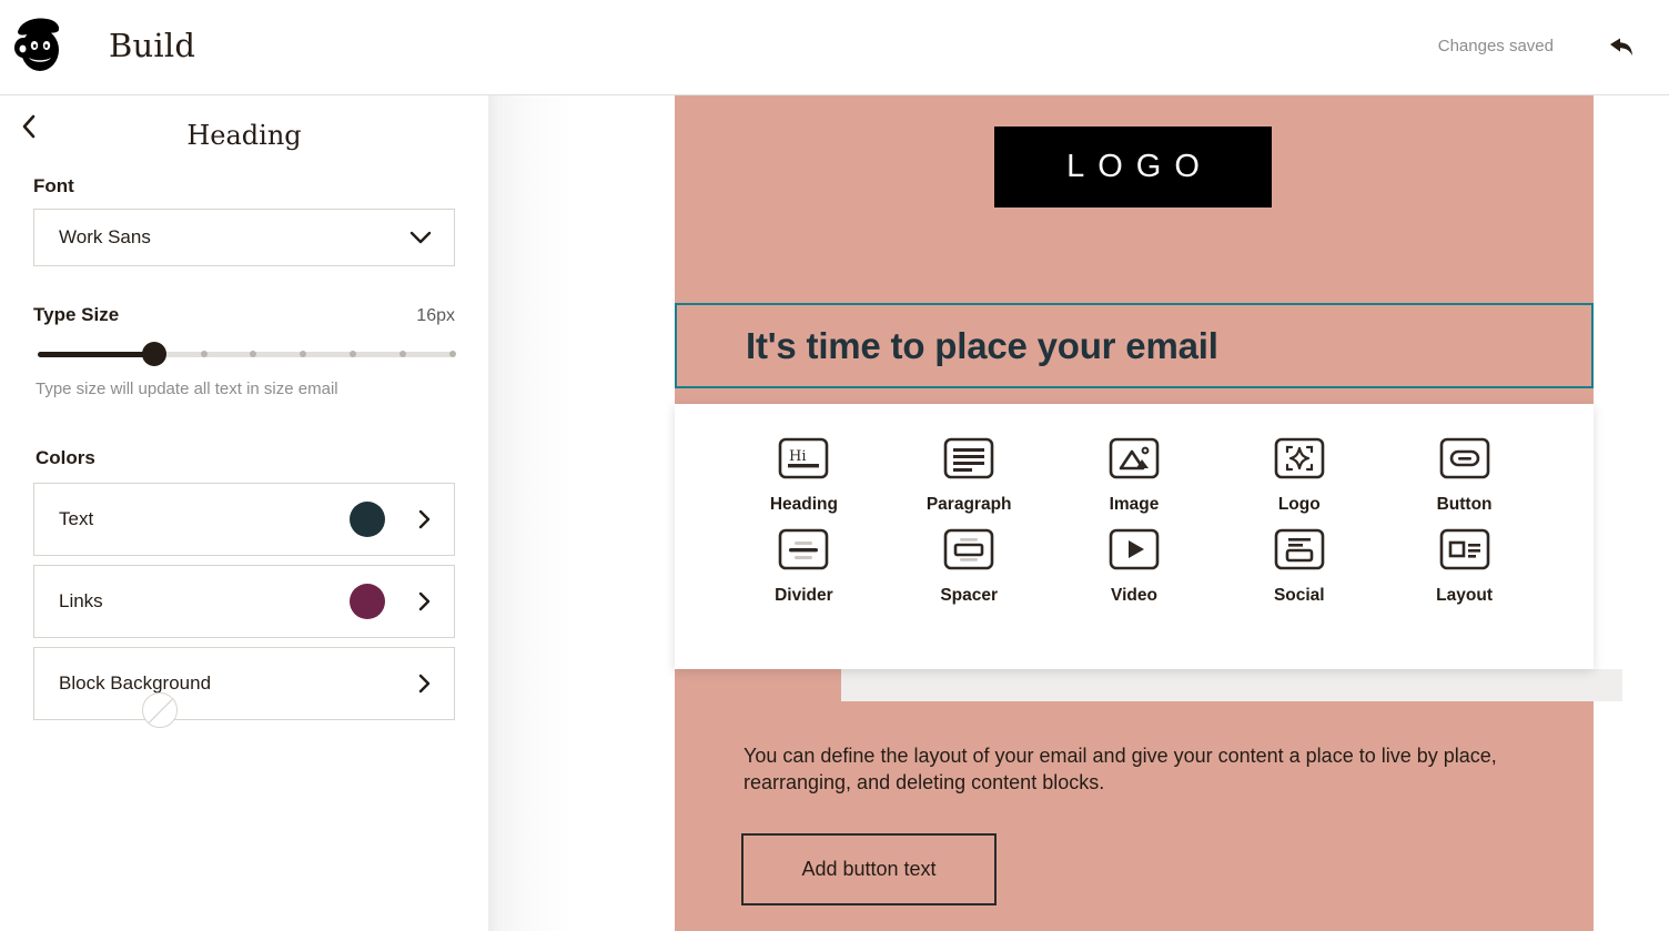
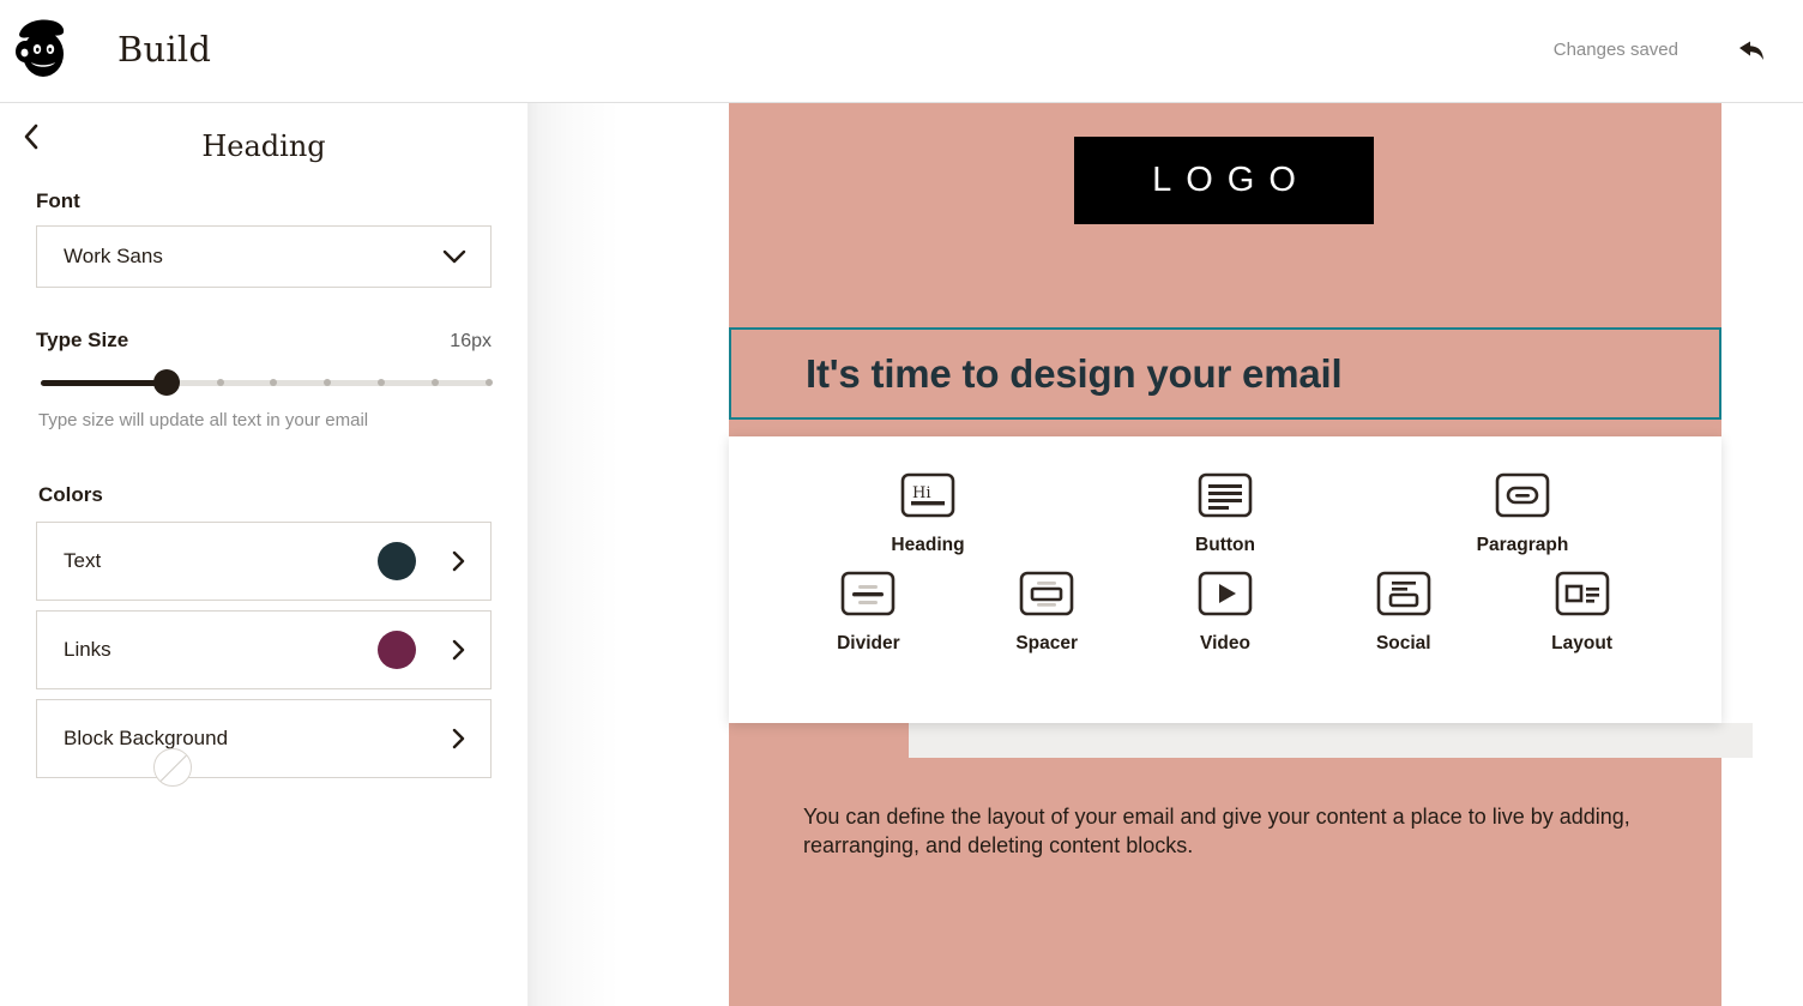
  Build
  Changes saved
  Heading
  Font
  Work Sans
  Type Size
  16px
- Type size will update all text in size email
+ Type size will update all text in your email
  Colors
  Text
  Links
  Block Background
  LOGO
- It's time to place your email
+ It's time to design your email
- You can define the layout of your email and give your content a place to live by place, rearranging, and deleting content blocks.
+ You can define the layout of your email and give your content a place to live by adding, rearranging, and deleting content blocks.
- Add button text
  Hi
  Heading
- Paragraph
+ Button
- Image
- Logo
- Button
+ Paragraph
  Divider
  Spacer
  Video
  Social
  Layout
